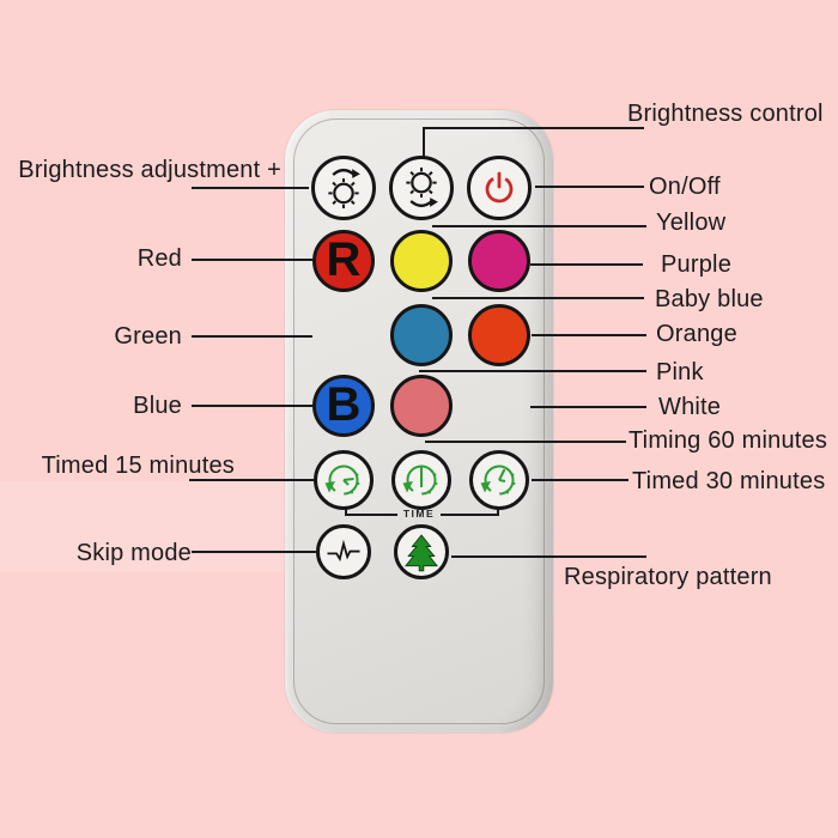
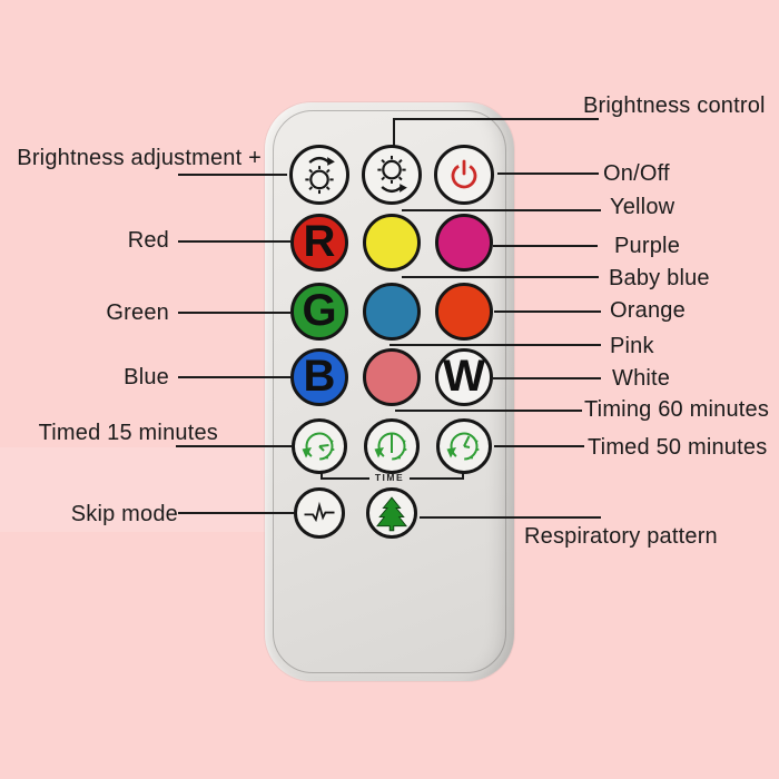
  R
+ G
  B
+ W
  TIME
  Brightness adjustment +
  Red
  Green
  Blue
  Timed 15 minutes
  Skip mode
  Brightness control
  On/Off
  Yellow
  Purple
  Baby blue
  Orange
  Pink
  White
  Timing 60 minutes
- Timed 30 minutes
+ Timed 50 minutes
  Respiratory pattern
